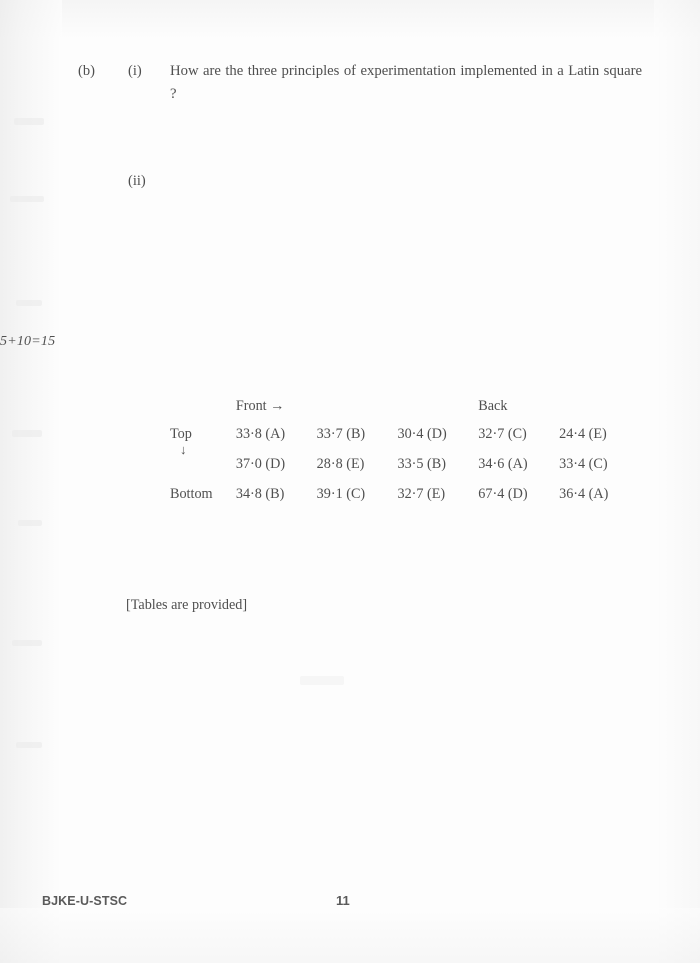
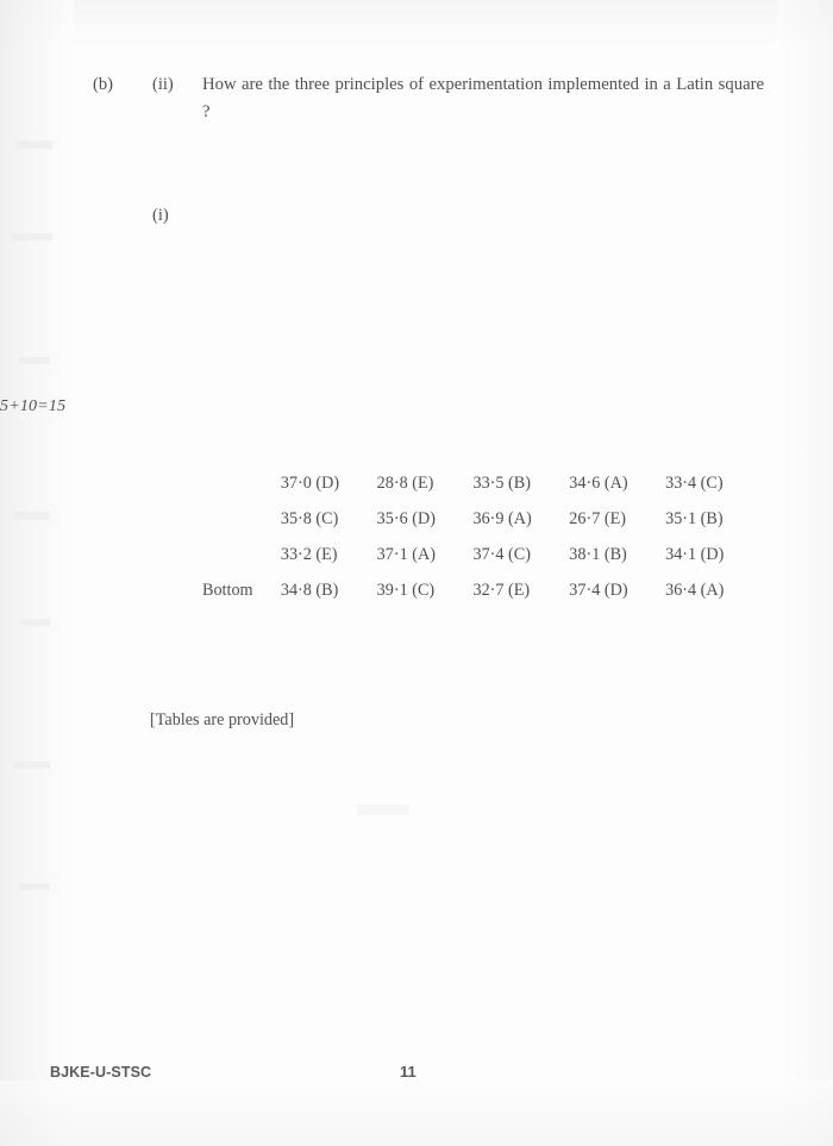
  (b)
- (i)
+ (ii)
  How are the three principles of experimentation implemented in a Latin square ?
- (ii)
+ (i)
  5+10=15
- 	Front →			Back
- Top ↓	33·8 (A)	33·7 (B)	30·4 (D)	32·7 (C)	24·4 (E)
  	37·0 (D)	28·8 (E)	33·5 (B)	34·6 (A)	33·4 (C)
+ 	35·8 (C)	35·6 (D)	36·9 (A)	26·7 (E)	35·1 (B)
+ 	33·2 (E)	37·1 (A)	37·4 (C)	38·1 (B)	34·1 (D)
- Bottom	34·8 (B)	39·1 (C)	32·7 (E)	67·4 (D)	36·4 (A)
+ Bottom	34·8 (B)	39·1 (C)	32·7 (E)	37·4 (D)	36·4 (A)
  [Tables are provided]
  BJKE-U-STSC
  11
